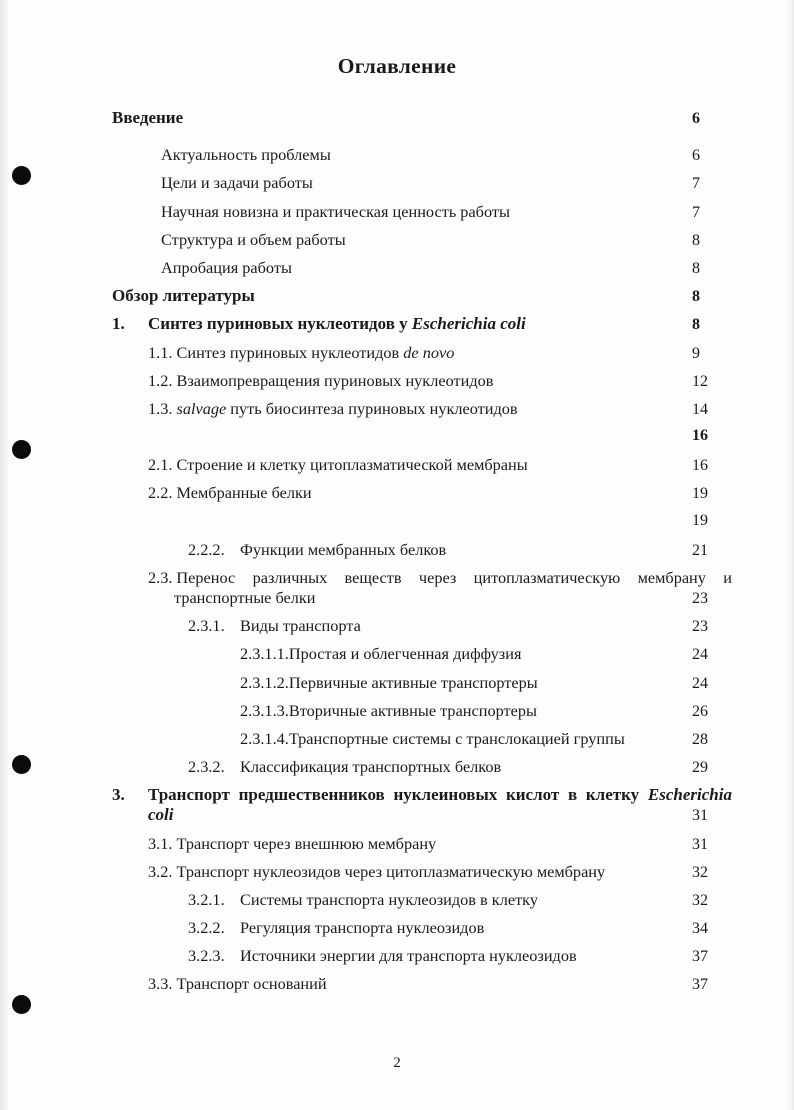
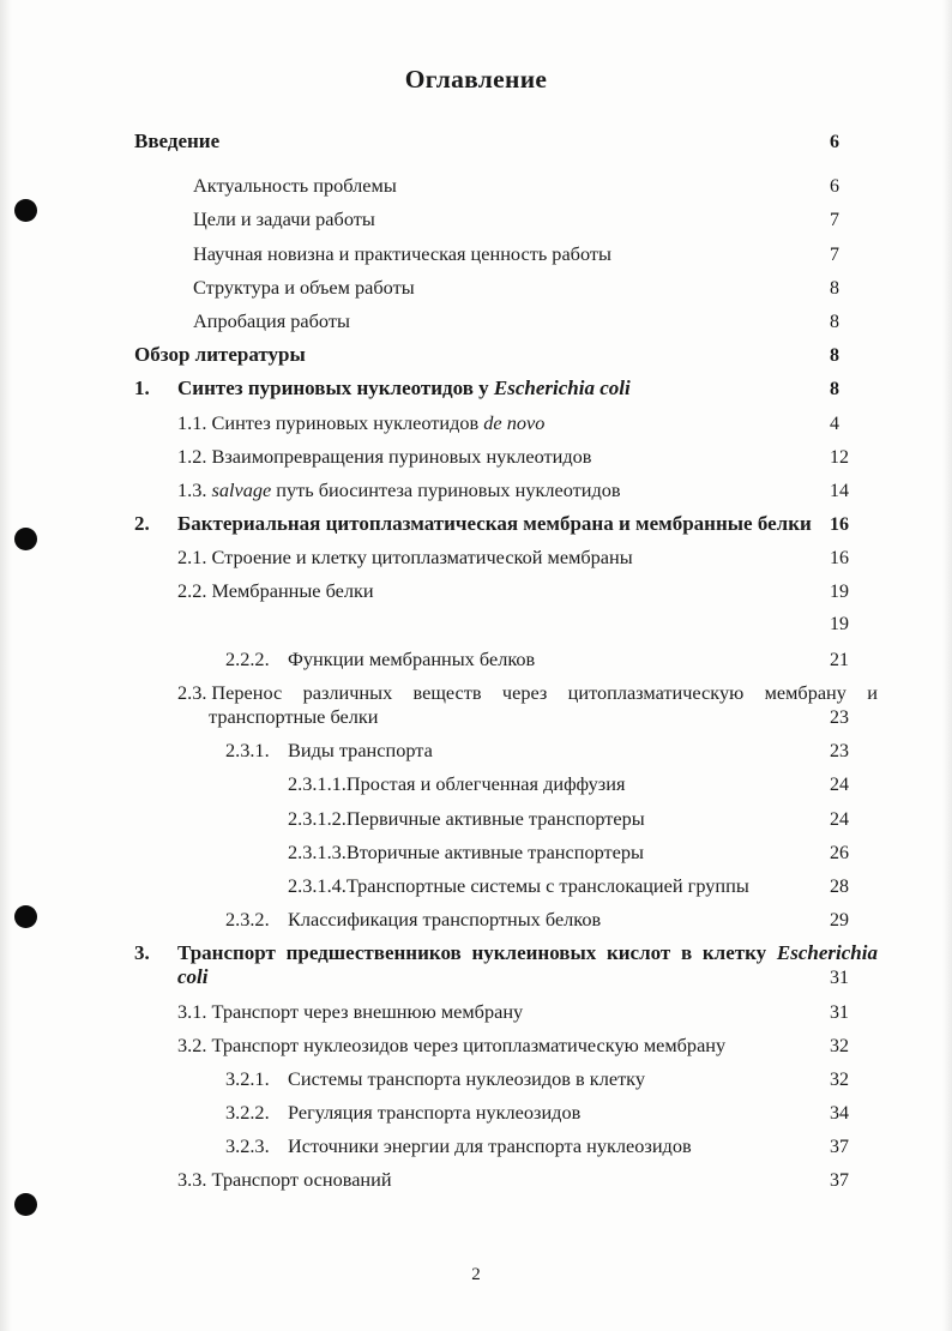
  Оглавление
  Введение
  6
  Актуальность проблемы
  6
  Цели и задачи работы
  7
  Научная новизна и практическая ценность работы
  7
  Структура и объем работы
  8
  Апробация работы
  8
  Обзор литературы
  8
  1. Синтез пуриновых нуклеотидов у Escherichia coli
  8
  1.1. Синтез пуриновых нуклеотидов de novo
- 9
+ 4
  1.2. Взаимопревращения пуриновых нуклеотидов
  12
  1.3. salvage путь биосинтеза пуриновых нуклеотидов
  14
+ 2. Бактериальная цитоплазматическая мембрана и мембранные белки
  16
  2.1. Строение и клетку цитоплазматической мембраны
  16
  2.2. Мембранные белки
  19
  19
  2.2.2. Функции мембранных белков
  21
  2.3.
  Перенос
  различных
  веществ
  через
  цитоплазматическую
  мембрану
  и
  транспортные белки
  23
  2.3.1. Виды транспорта
  23
  2.3.1.1.Простая и облегченная диффузия
  24
  2.3.1.2.Первичные активные транспортеры
  24
  2.3.1.3.Вторичные активные транспортеры
  26
  2.3.1.4.Транспортные системы с транслокацией группы
  28
  2.3.2. Классификация транспортных белков
  29
  3.
  Транспорт
  предшественников
  нуклеиновых
  кислот
  в
  клетку
  Escherichia
  coli
  31
  3.1. Транспорт через внешнюю мембрану
  31
  3.2. Транспорт нуклеозидов через цитоплазматическую мембрану
  32
  3.2.1. Системы транспорта нуклеозидов в клетку
  32
  3.2.2. Регуляция транспорта нуклеозидов
  34
  3.2.3. Источники энергии для транспорта нуклеозидов
  37
  3.3. Транспорт оснований
  37
  2
